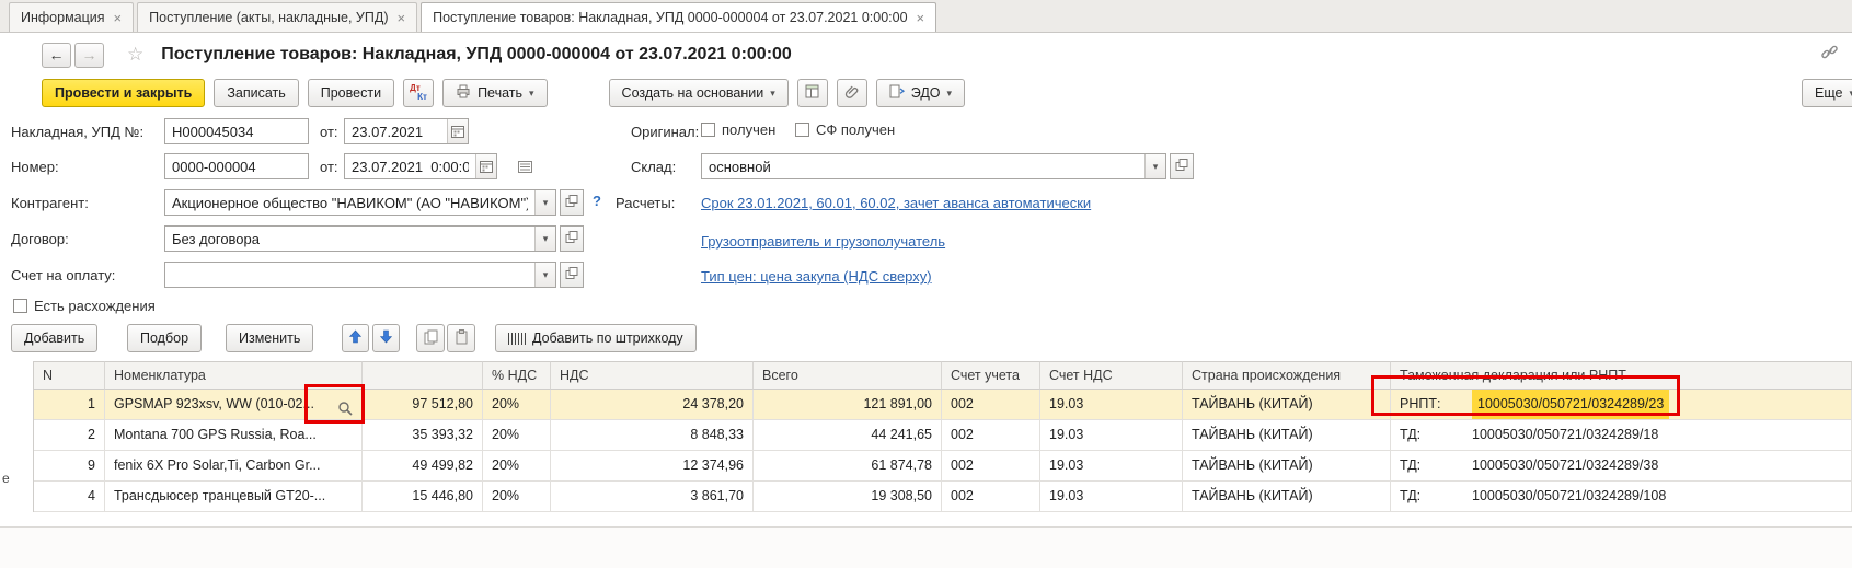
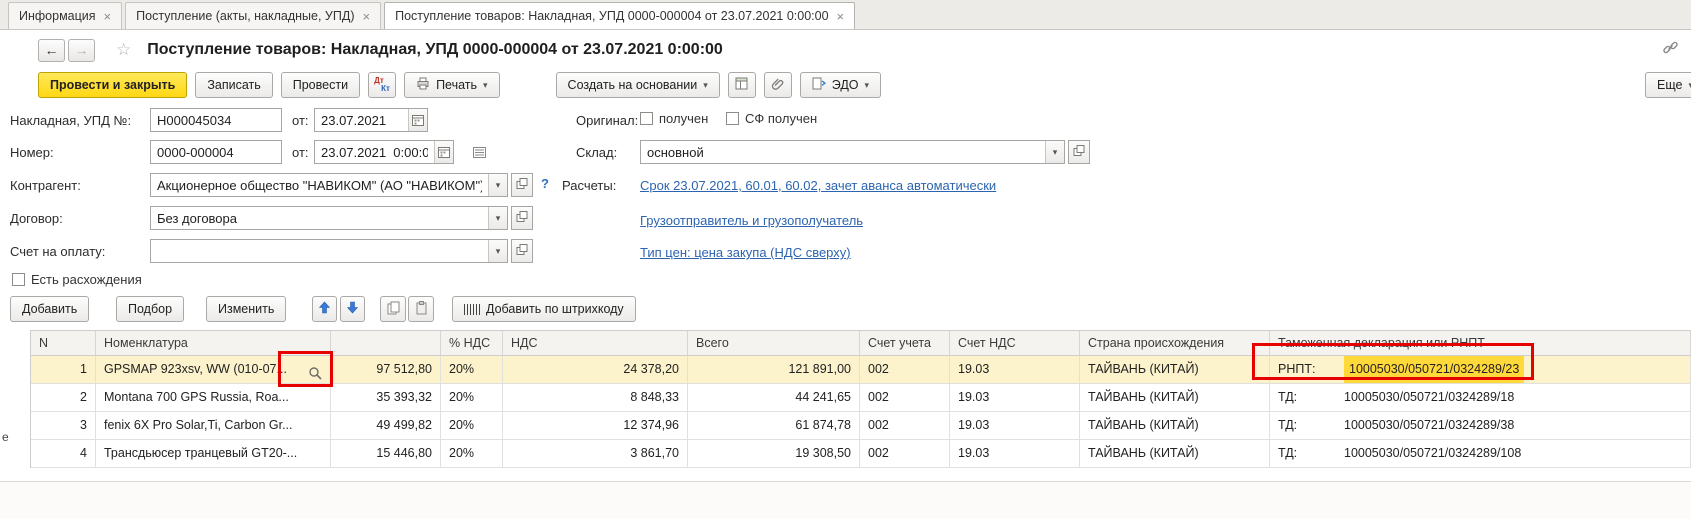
  Информация
  ×
  Поступление (акты, накладные, УПД)
  ×
  Поступление товаров: Накладная, УПД 0000-000004 от 23.07.2021 0:00:00
  ×
  ←
  →
  ☆
  Поступление товаров: Накладная, УПД 0000-000004 от 23.07.2021 0:00:00
  Провести и закрыть
  Записать
  Провести
  Дт
  Кт
  Печать
  ▾
  Создать на основании
  ▾
  ЭДО
  ▾
  Еще
  Накладная, УПД №:
  Н000045034
  от:
  23.07.2021
  Оригинал:
  получен
  СФ получен
  Номер:
  0000-000004
  от:
  23.07.2021 0:00:0
  Склад:
  основной
  ▾
  Контрагент:
  Акционерное общество "НАВИКОМ" (АО "НАВИКОМ"
  ▾
  ?
  Расчеты:
- Срок 23.01.2021, 60.01, 60.02, зачет аванса автоматически
+ Срок 23.07.2021, 60.01, 60.02, зачет аванса автоматически
  Договор:
  Без договора
  ▾
  Грузоотправитель и грузополучатель
  Счет на оплату:
  ▾
  Тип цен: цена закупа (НДС сверху)
  Есть расхождения
  Добавить
  Подбор
  Изменить
  Добавить по штрихкоду
  N
  Номенклатура
  % НДС
  НДС
  Всего
  Счет учета
  Счет НДС
  Страна происхождения
  Таможенная декларация или РНПТ
  1
- GPSMAP 923xsv, WW (010-02...
+ GPSMAP 923xsv, WW (010-07...
  97 512,80
  20%
  24 378,20
  121 891,00
  002
  19.03
  ТАЙВАНЬ (КИТАЙ)
  РНПТ:
  10005030/050721/0324289/23
  2
  Montana 700 GPS Russia, Roa...
  35 393,32
  20%
  8 848,33
  44 241,65
  002
  19.03
  ТАЙВАНЬ (КИТАЙ)
  ТД:
  10005030/050721/0324289/18
- 9
+ 3
  fenix 6X Pro Solar,Ti, Carbon Gr...
  49 499,82
  20%
  12 374,96
  61 874,78
  002
  19.03
  ТАЙВАНЬ (КИТАЙ)
  ТД:
  10005030/050721/0324289/38
  4
  Трансдьюсер транцевый GT20-...
  15 446,80
  20%
  3 861,70
  19 308,50
  002
  19.03
  ТАЙВАНЬ (КИТАЙ)
  ТД:
  10005030/050721/0324289/108
  е
